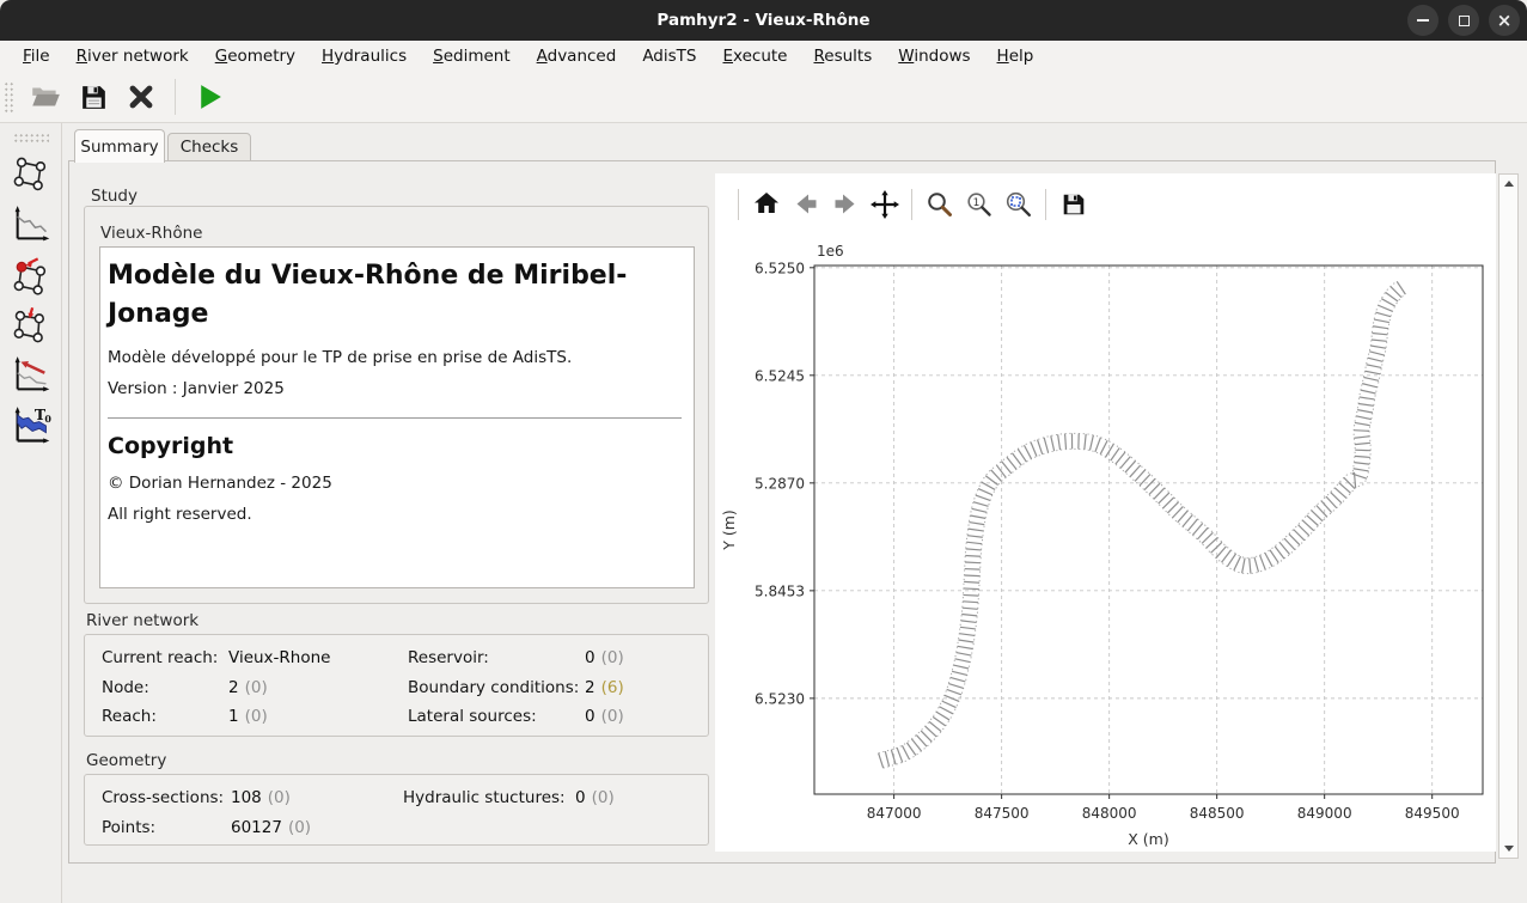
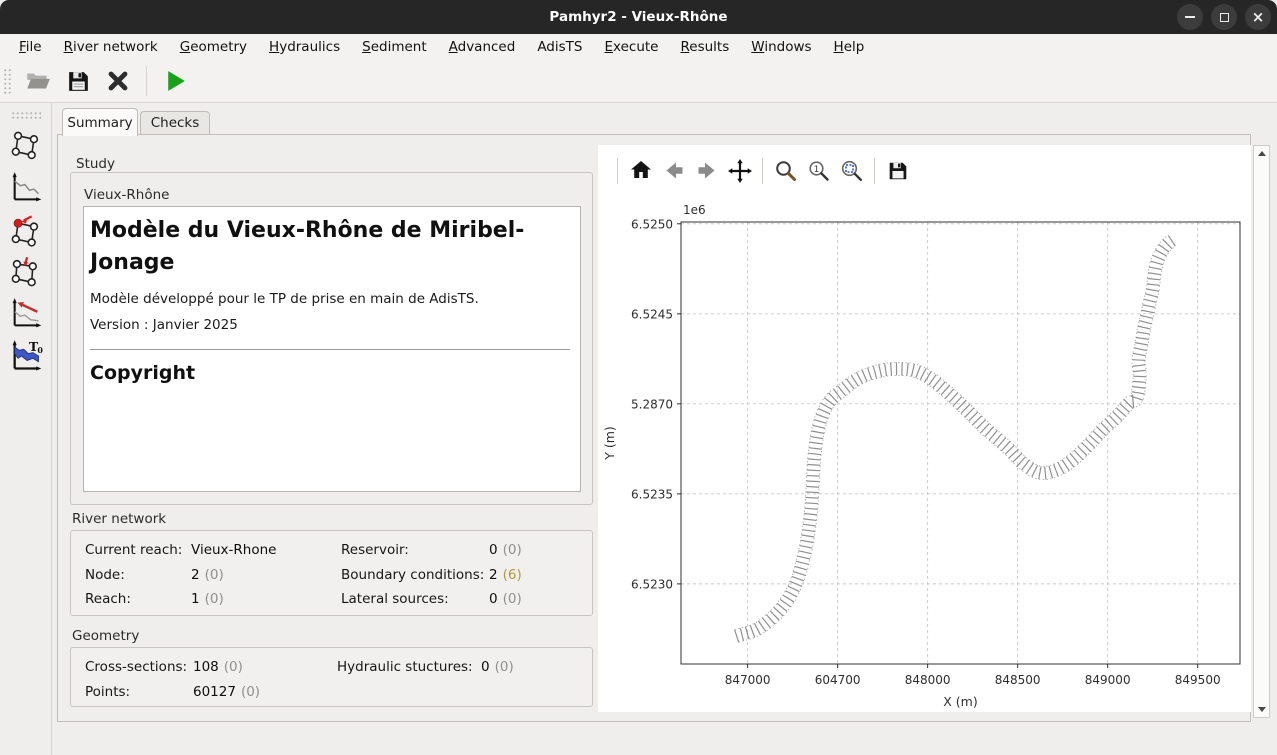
  Pamhyr2 - Vieux-Rhône
  ×
  File
  River network
  Geometry
  Hydraulics
  Sediment
  Advanced
  AdisTS
  Execute
  Results
  Windows
  Help
  T
  0
  Summary
  Checks
  Study
  Vieux-Rhône
  Modèle du Vieux-Rhône de Miribel-Jonage
- Modèle développé pour le TP de prise en prise de AdisTS.
+ Modèle développé pour le TP de prise en main de AdisTS.
  Version : Janvier 2025
  Copyright
- © Dorian Hernandez - 2025
- All right reserved.
  River network
  Current reach:
  Vieux-Rhone
  Node:
  2 (0)
  Reach:
  1 (0)
  Reservoir:
  0 (0)
  Boundary conditions:
  2 (6)
  Lateral sources:
  0 (0)
  Geometry
  Cross-sections:
  108 (0)
  Points:
  60127 (0)
  Hydraulic stuctures:
  0 (0)
  847000
- 847500
+ 604700
  848000
  848500
  849000
  849500
  6.5230
- 5.8453
+ 6.5235
  5.2870
  6.5245
  6.5250
  1e6
  X (m)
  1
